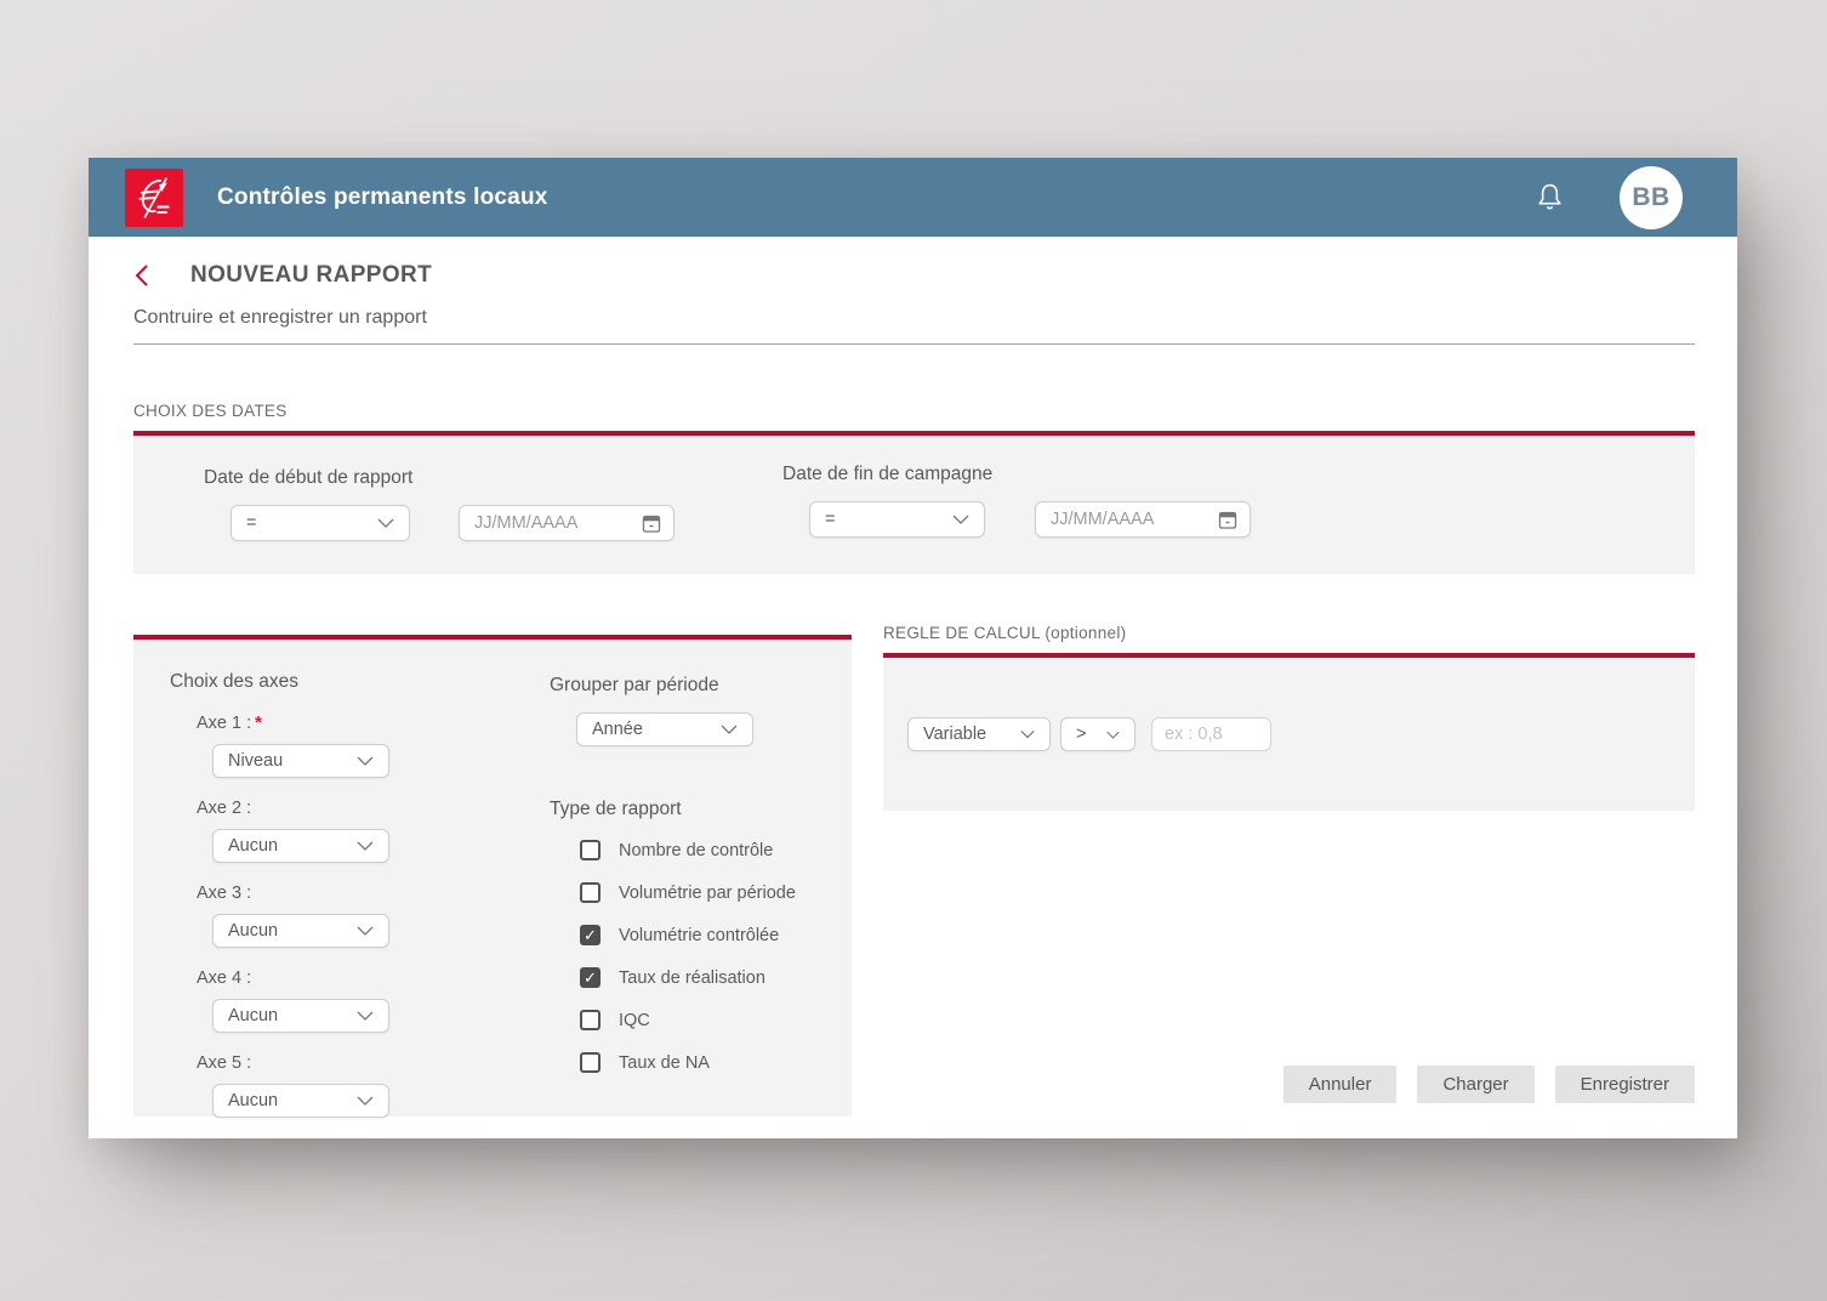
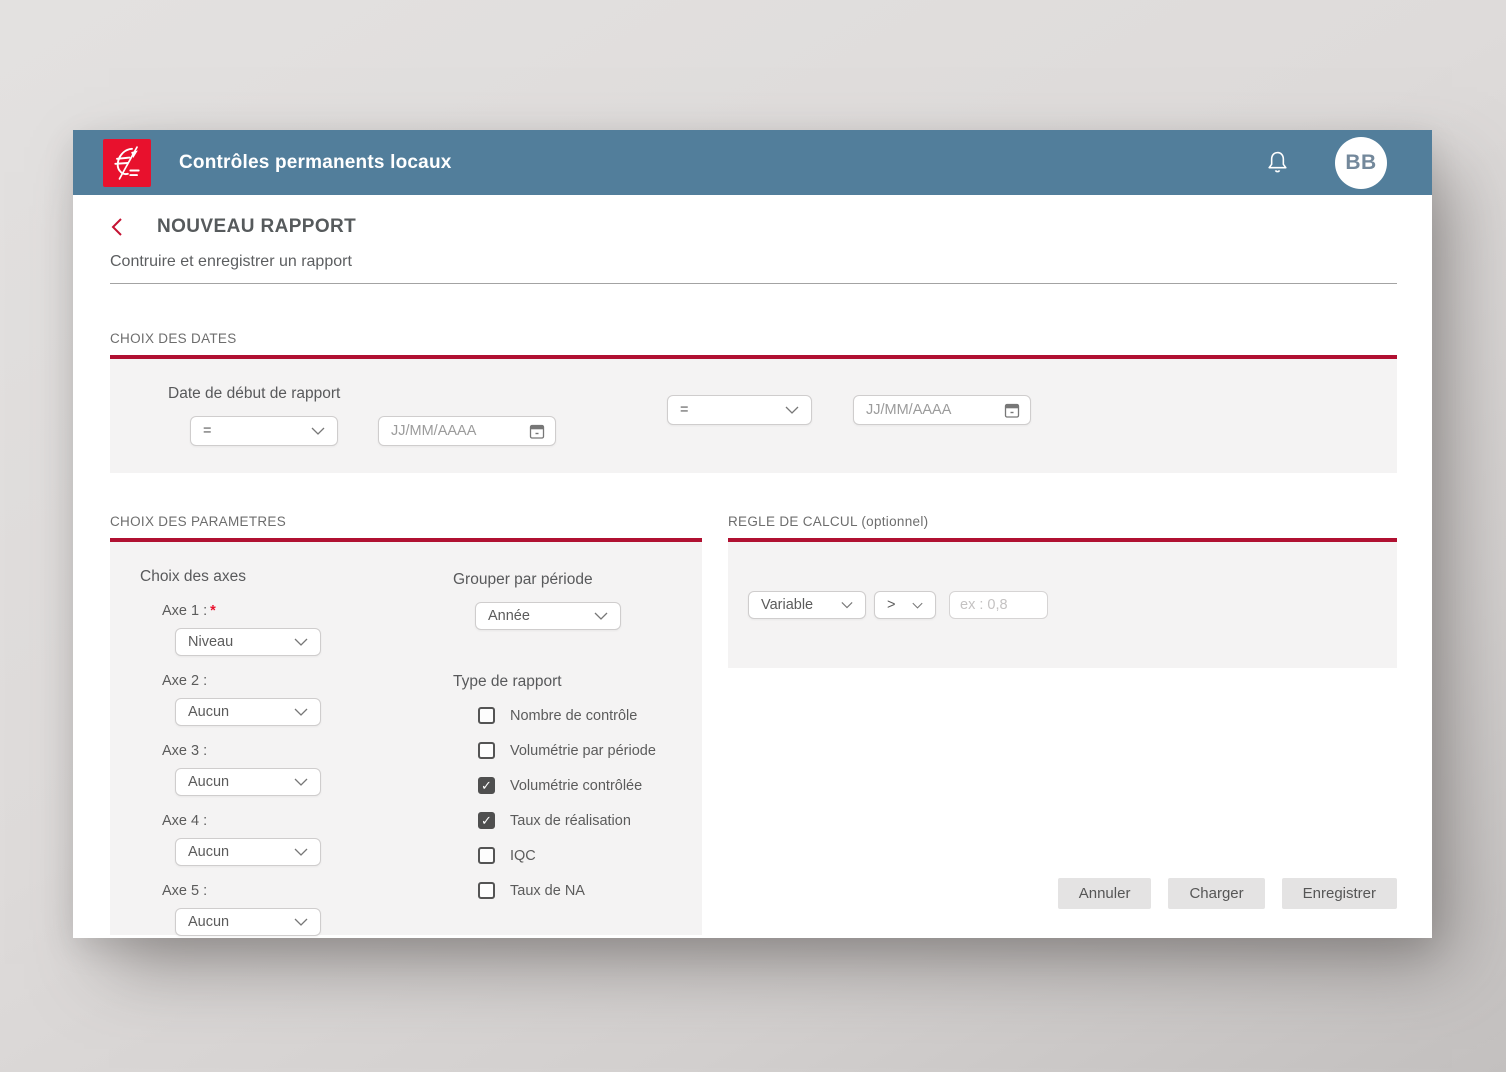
  Contrôles permanents locaux
  BB
  NOUVEAU RAPPORT
  Contruire et enregistrer un rapport
  CHOIX DES DATES
  Date de début de rapport
  =
  JJ/MM/AAAA
- Date de fin de campagne
  =
  JJ/MM/AAAA
+ CHOIX DES PARAMETRES
  Choix des axes
  Axe 1 : *
  Niveau
  Axe 2 :
  Aucun
  Axe 3 :
  Aucun
  Axe 4 :
  Aucun
  Axe 5 :
  Aucun
  Grouper par période
  Année
  Type de rapport
  Nombre de contrôle
  Volumétrie par période
  ✓
  Volumétrie contrôlée
  ✓
  Taux de réalisation
  IQC
  Taux de NA
  REGLE DE CALCUL (optionnel)
  Variable
  >
  ex : 0,8
  Annuler
  Charger
  Enregistrer
